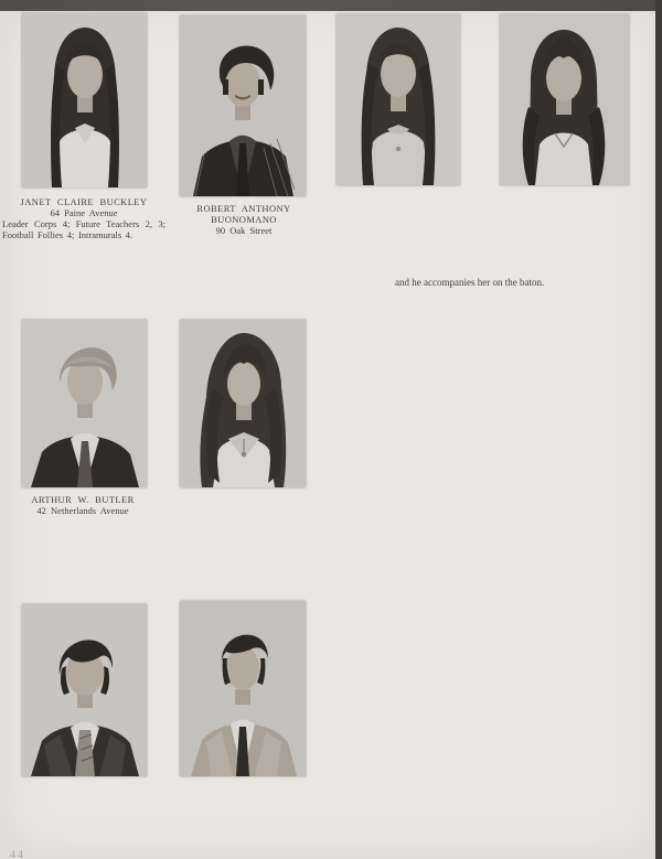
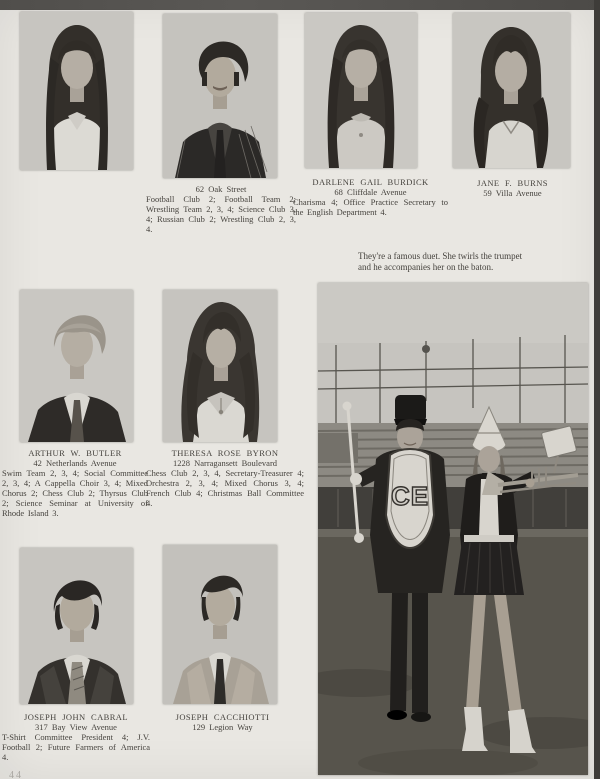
- JANET CLAIRE BUCKLEY
- 64 Paine Avenue
- Leader Corps 4; Future Teachers 2, 3; Football Follies 4; Intramurals 4.
- ROBERT ANTHONY BUONOMANO
- 90 Oak Street
+ 62 Oak Street
+ Football Club 2; Football Team 2; Wrestling Team 2, 3, 4; Science Club 3, 4; Russian Club 2; Wrestling Club 2, 3, 4.
+ DARLENE GAIL BURDICK
+ 68 Cliffdale Avenue
+ Charisma 4; Office Practice Secretary to the English Department 4.
+ JANE F. BURNS
+ 59 Villa Avenue
+ They're a famous duet. She twirls the trumpet
  and he accompanies her on the baton.
+ CE
  ARTHUR W. BUTLER
  42 Netherlands Avenue
+ Swim Team 2, 3, 4; Social Committee 2, 3, 4; A Cappella Choir 3, 4; Mixed Chorus 2; Chess Club 2; Thyrsus Club 2; Science Seminar at University of Rhode Island 3.
+ THERESA ROSE BYRON
+ 1228 Narragansett Boulevard
+ Chess Club 2, 3, 4, Secretary-Treasurer 4; Orchestra 2, 3, 4; Mixed Chorus 3, 4; French Club 4; Christmas Ball Committee 4.
+ JOSEPH JOHN CABRAL
+ 317 Bay View Avenue
+ T-Shirt Committee President 4; J.V. Football 2; Future Farmers of America 4.
+ JOSEPH CACCHIOTTI
+ 129 Legion Way
  44
